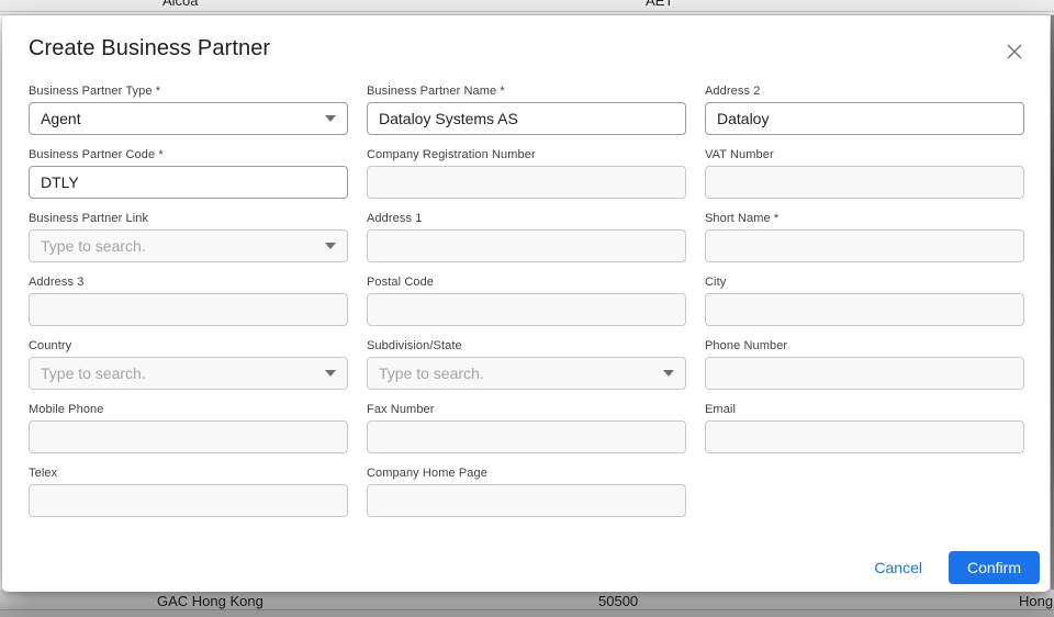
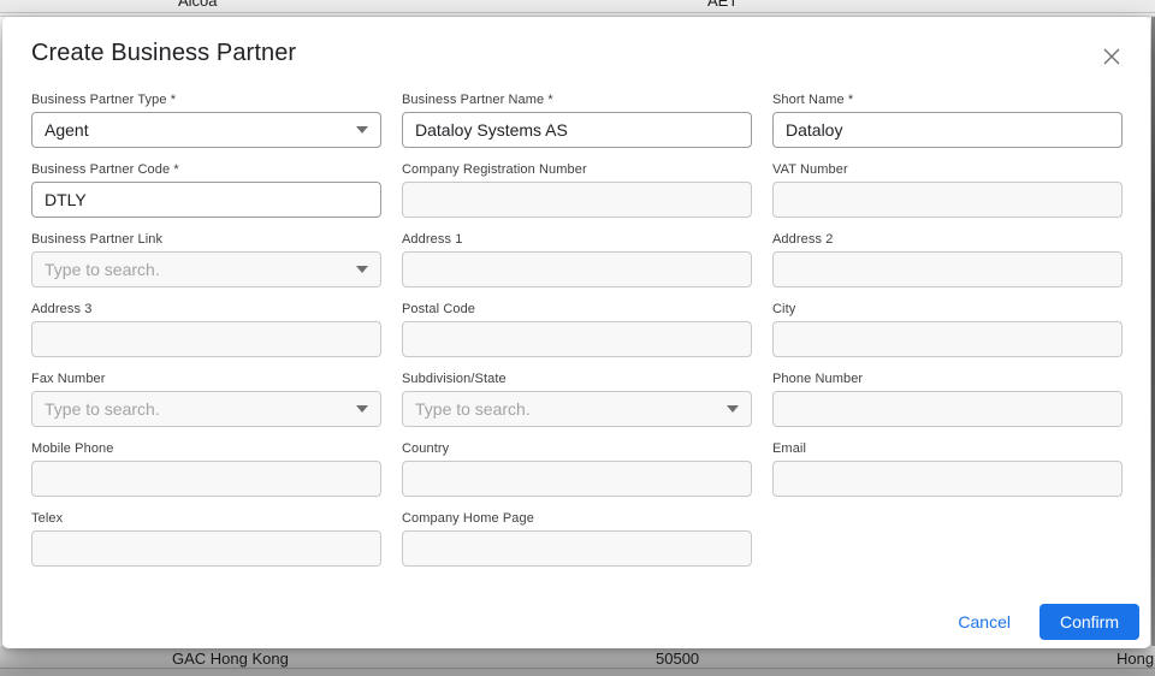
  Alcoa
  AET
  GAC Hong Kong
  50500
  Hong
  Create Business Partner
  Business Partner Type *
  Agent
  Business Partner Name *
  Dataloy Systems AS
- Address 2
+ Short Name *
  Dataloy
  Business Partner Code *
  DTLY
  Company Registration Number
  VAT Number
  Business Partner Link
  Type to search.
  Address 1
- Short Name *
+ Address 2
  Address 3
  Postal Code
  City
- Country
+ Fax Number
  Type to search.
  Subdivision/State
  Type to search.
  Phone Number
  Mobile Phone
- Fax Number
+ Country
  Email
  Telex
  Company Home Page
  Cancel
  Confirm
